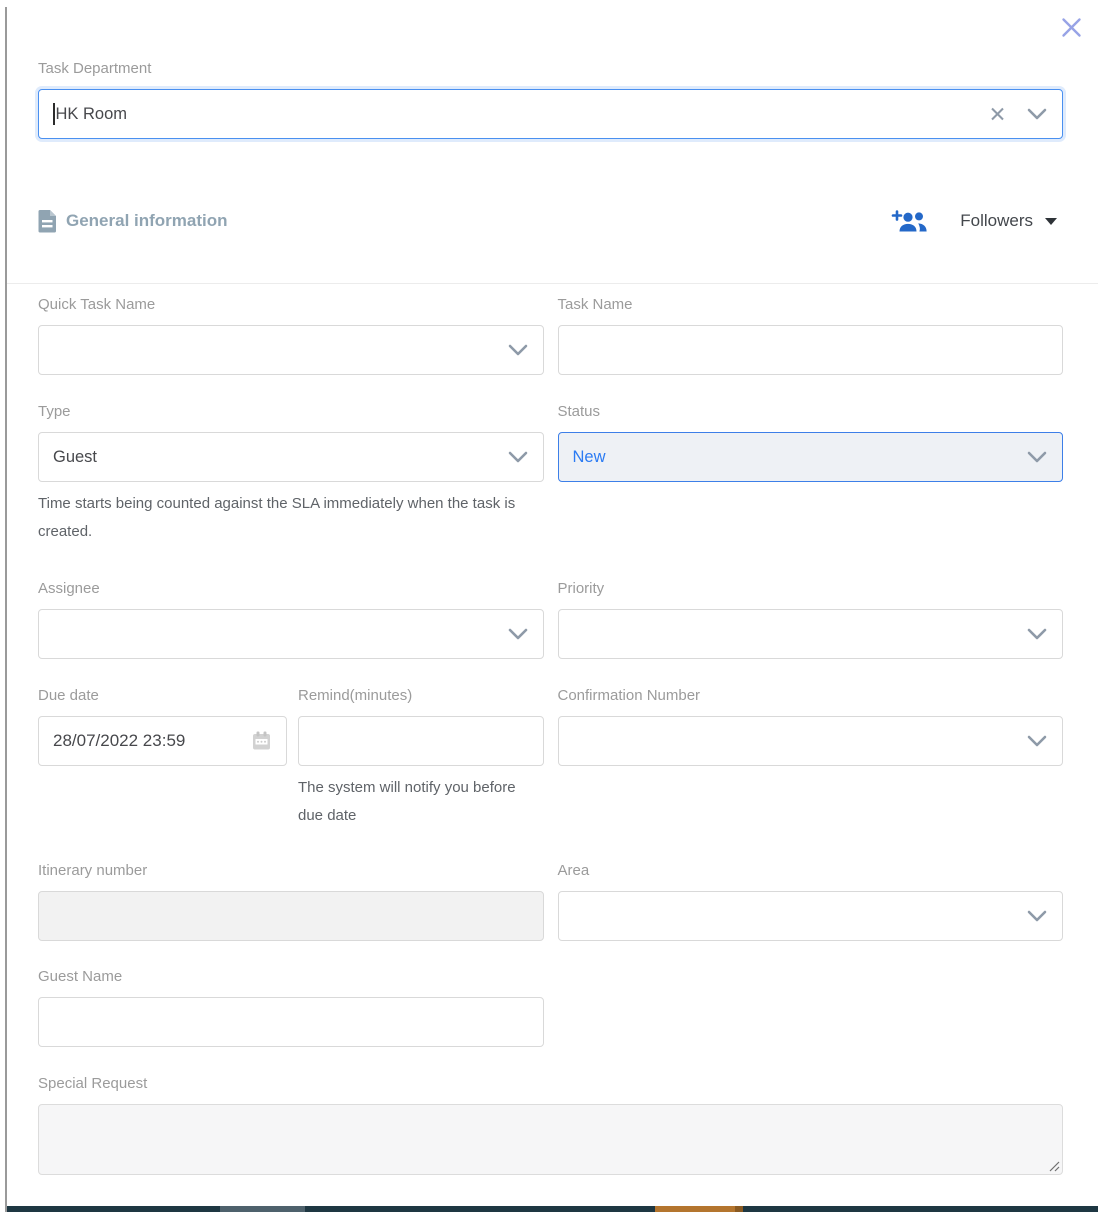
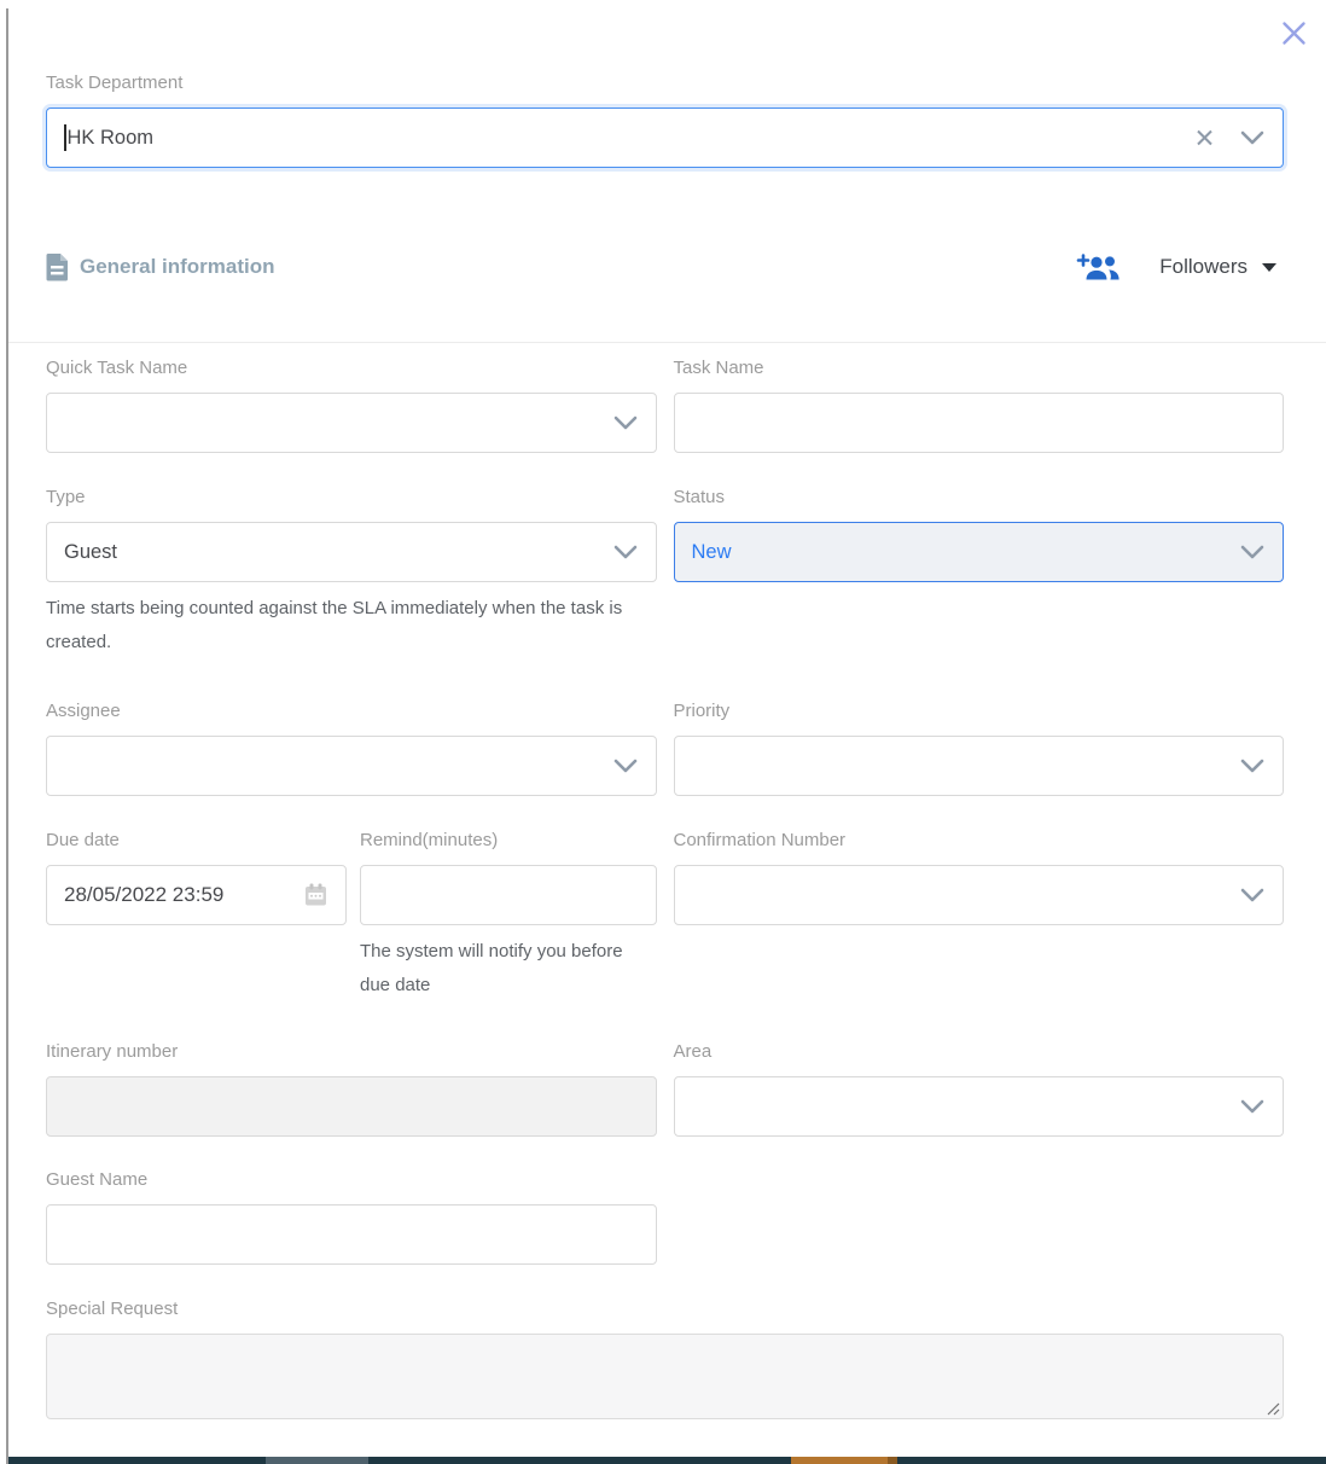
  Task Department
  HK Room
  General information
  Followers
  Quick Task Name
  Task Name
  Type
  Guest
  Time starts being counted against the SLA immediately when the task is created.
  Status
  New
  Assignee
  Priority
  Due date
- 28/07/2022 23:59
+ 28/05/2022 23:59
  Remind(minutes)
  The system will notify you before due date
  Confirmation Number
  Itinerary number
  Area
  Guest Name
  Special Request
